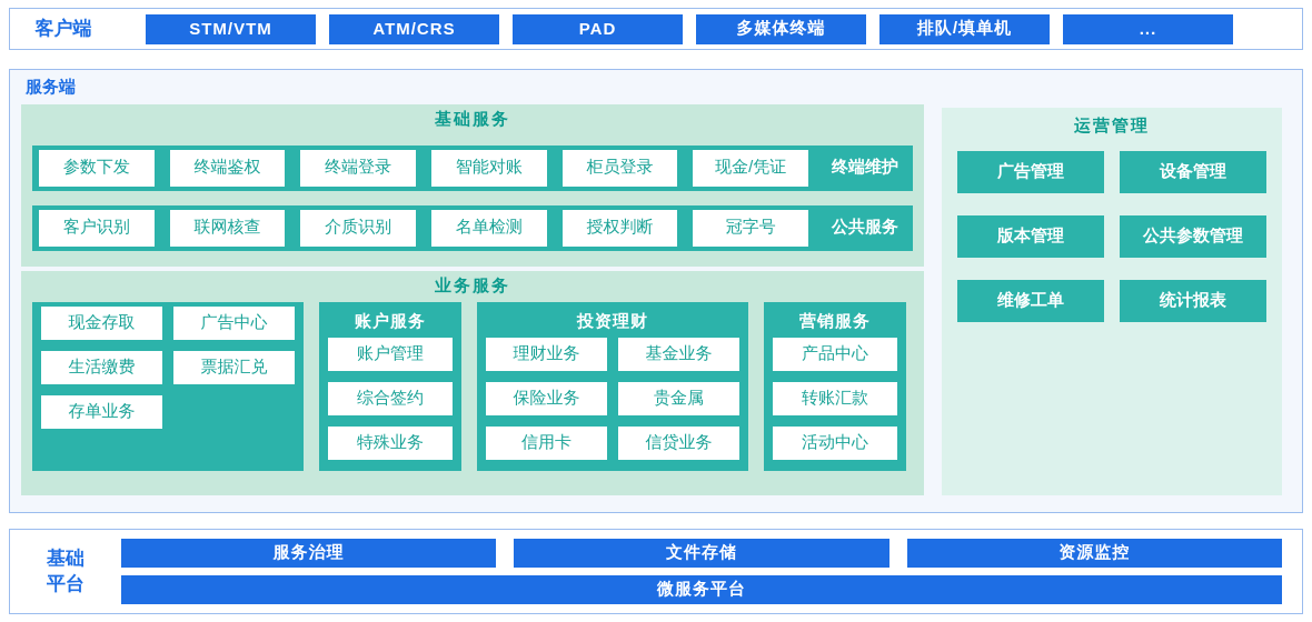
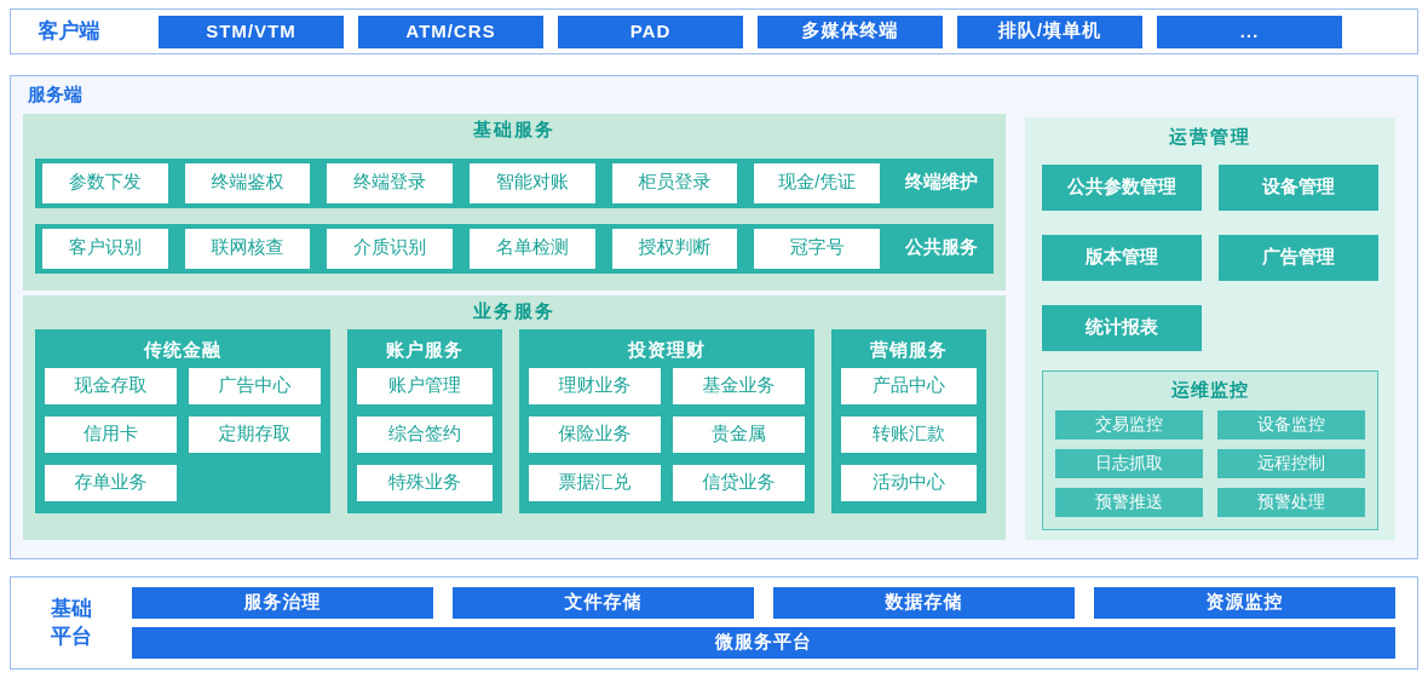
  客户端
  STM/VTM
  ATM/CRS
  PAD
  多媒体终端
  排队/填单机
  ...
  服务端
  基础服务
  参数下发
  终端鉴权
  终端登录
  智能对账
  柜员登录
  现金/凭证
  终端维护
  客户识别
  联网核查
  介质识别
  名单检测
  授权判断
  冠字号
  公共服务
  业务服务
+ 传统金融
  现金存取
  广告中心
- 生活缴费
- 票据汇兑
+ 信用卡
+ 定期存取
  存单业务
  账户服务
  账户管理
  综合签约
  特殊业务
  投资理财
  理财业务
  基金业务
  保险业务
  贵金属
- 信用卡
+ 票据汇兑
  信贷业务
  营销服务
  产品中心
  转账汇款
  活动中心
  运营管理
- 广告管理
+ 公共参数管理
  设备管理
  版本管理
- 公共参数管理
+ 广告管理
- 维修工单
  统计报表
+ 运维监控
+ 交易监控
+ 设备监控
+ 日志抓取
+ 远程控制
+ 预警推送
+ 预警处理
  基础平台
  服务治理
  文件存储
+ 数据存储
  资源监控
  微服务平台
